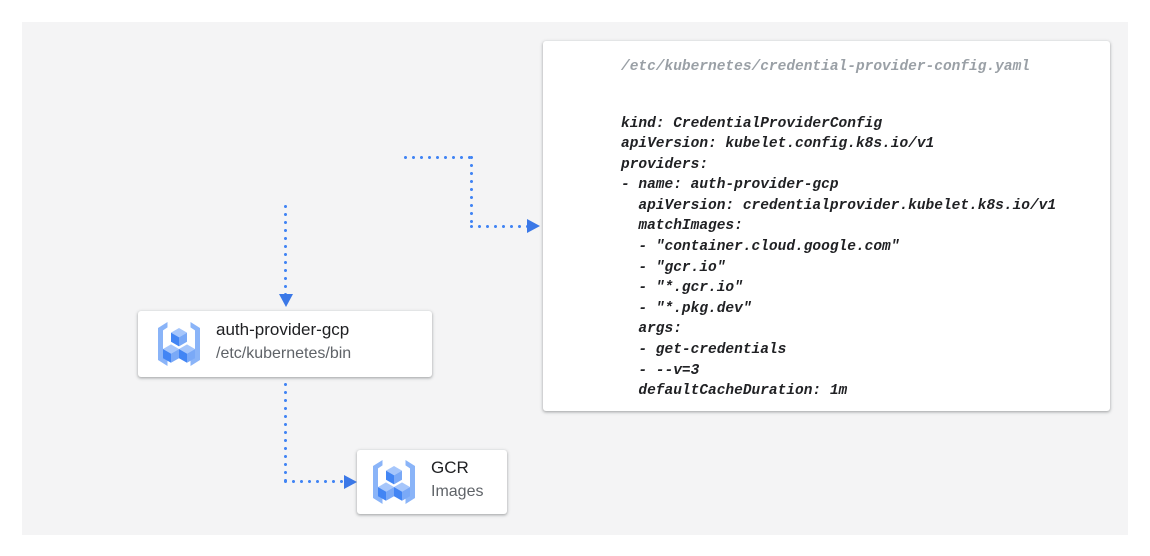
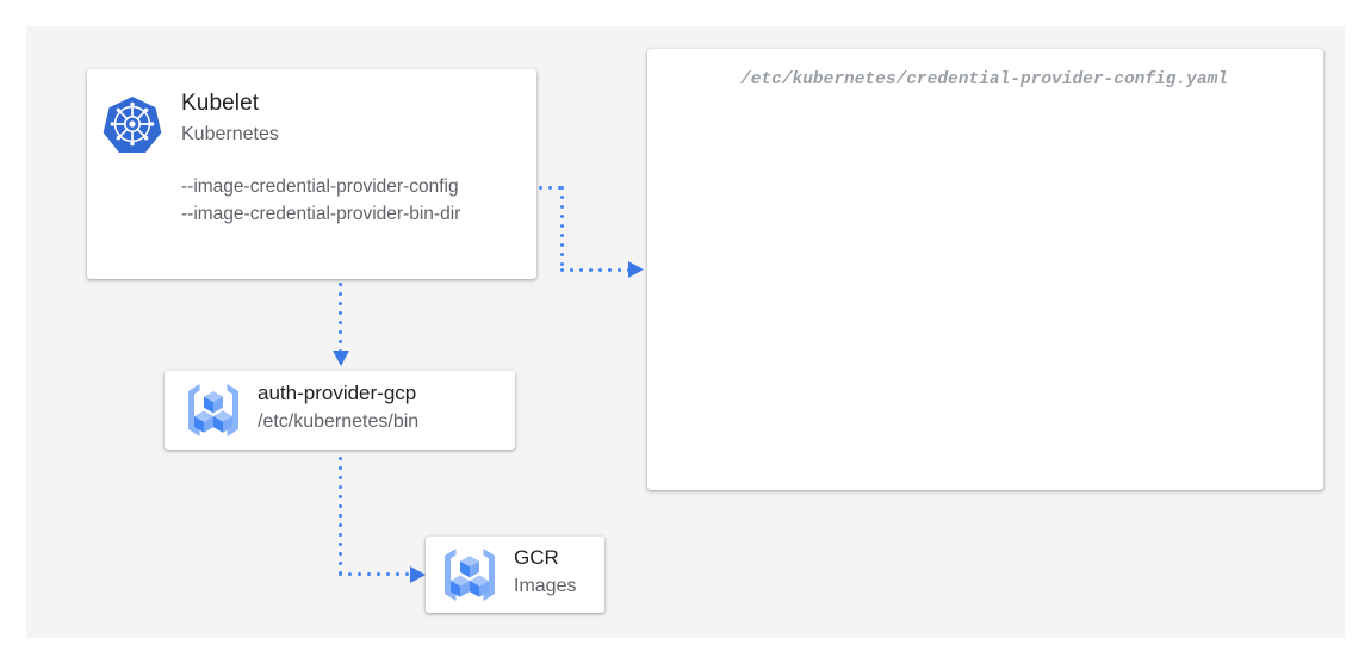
+ Kubelet
+ Kubernetes
+ --image-credential-provider-config
+ --image-credential-provider-bin-dir
  auth-provider-gcp
  /etc/kubernetes/bin
  GCR
  Images
  /etc/kubernetes/credential-provider-config.yaml
- kind: CredentialProviderConfig
- apiVersion: kubelet.config.k8s.io/v1
- providers:
- - name: auth-provider-gcp
- apiVersion: credentialprovider.kubelet.k8s.io/v1
- matchImages:
- - "container.cloud.google.com"
- - "gcr.io"
- - "*.gcr.io"
- - "*.pkg.dev"
- args:
- - get-credentials
- - --v=3
- defaultCacheDuration: 1m
